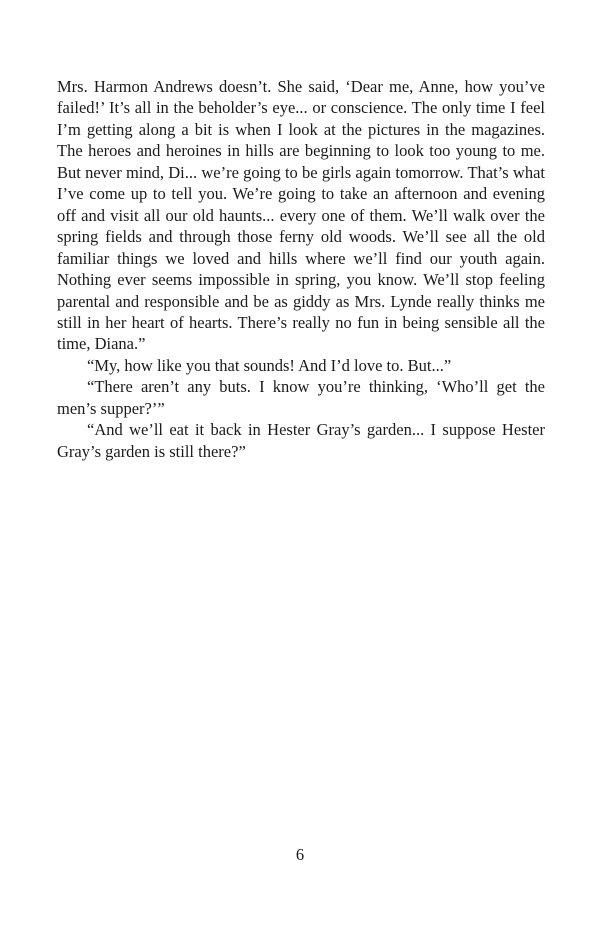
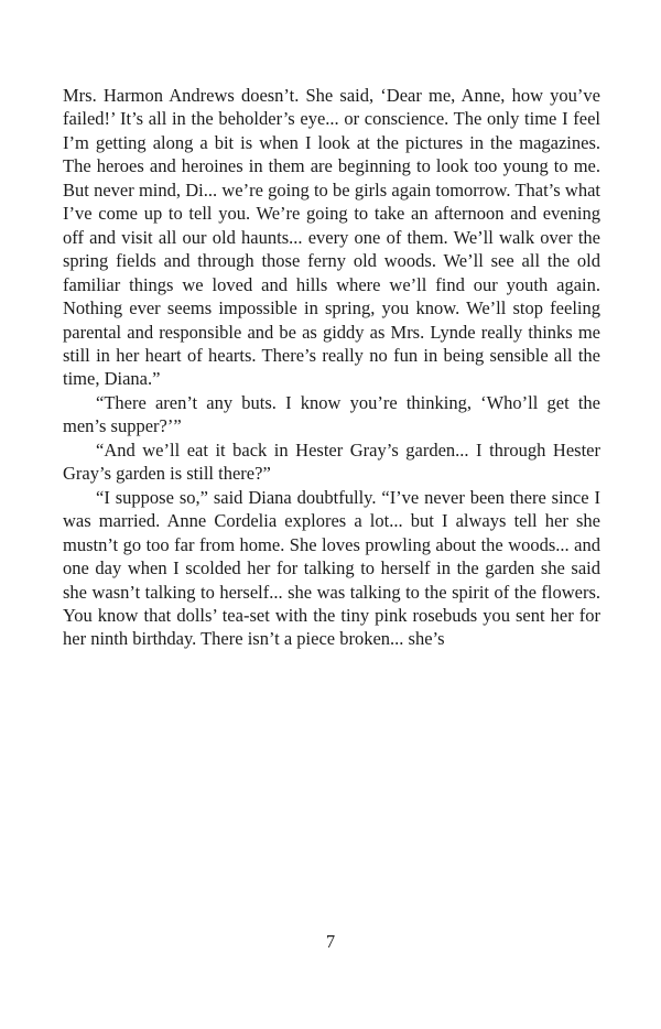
- Mrs. Harmon Andrews doesn’t. She said, ‘Dear me, Anne, how you’ve failed!’ It’s all in the beholder’s eye... or conscience. The only time I feel I’m getting along a bit is when I look at the pictures in the magazines. The heroes and heroines in hills are beginning to look too young to me. But never mind, Di... we’re going to be girls again tomorrow. That’s what I’ve come up to tell you. We’re going to take an afternoon and evening off and visit all our old haunts... every one of them. We’ll walk over the spring fields and through those ferny old woods. We’ll see all the old familiar things we loved and hills where we’ll find our youth again. Nothing ever seems impossible in spring, you know. We’ll stop feeling parental and responsible and be as giddy as Mrs. Lynde really thinks me still in her heart of hearts. There’s really no fun in being sensible all the time, Diana.”
+ Mrs. Harmon Andrews doesn’t. She said, ‘Dear me, Anne, how you’ve failed!’ It’s all in the beholder’s eye... or conscience. The only time I feel I’m getting along a bit is when I look at the pictures in the magazines. The heroes and heroines in them are beginning to look too young to me. But never mind, Di... we’re going to be girls again tomorrow. That’s what I’ve come up to tell you. We’re going to take an afternoon and evening off and visit all our old haunts... every one of them. We’ll walk over the spring fields and through those ferny old woods. We’ll see all the old familiar things we loved and hills where we’ll find our youth again. Nothing ever seems impossible in spring, you know. We’ll stop feeling parental and responsible and be as giddy as Mrs. Lynde really thinks me still in her heart of hearts. There’s really no fun in being sensible all the time, Diana.”
- “My, how like you that sounds! And I’d love to. But...”
  “There aren’t any buts. I know you’re thinking, ‘Who’ll get the men’s supper?’”
- “And we’ll eat it back in Hester Gray’s garden... I suppose Hester Gray’s garden is still there?”
+ “And we’ll eat it back in Hester Gray’s garden... I through Hester Gray’s garden is still there?”
+ “I suppose so,” said Diana doubtfully. “I’ve never been there since I was married. Anne Cordelia explores a lot... but I always tell her she mustn’t go too far from home. She loves prowling about the woods... and one day when I scolded her for talking to herself in the garden she said she wasn’t talking to herself... she was talking to the spirit of the flowers. You know that dolls’ tea-set with the tiny pink rosebuds you sent her for her ninth birthday. There isn’t a piece broken... she’s
- 6
+ 7
